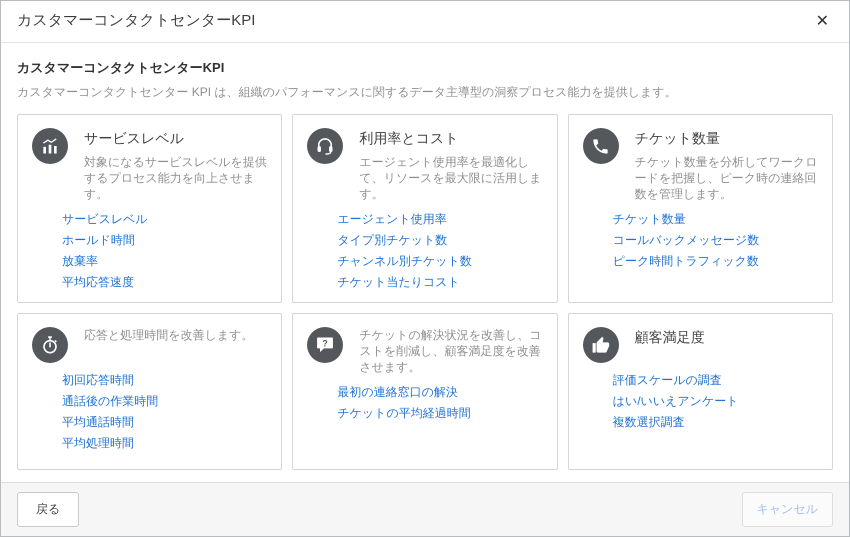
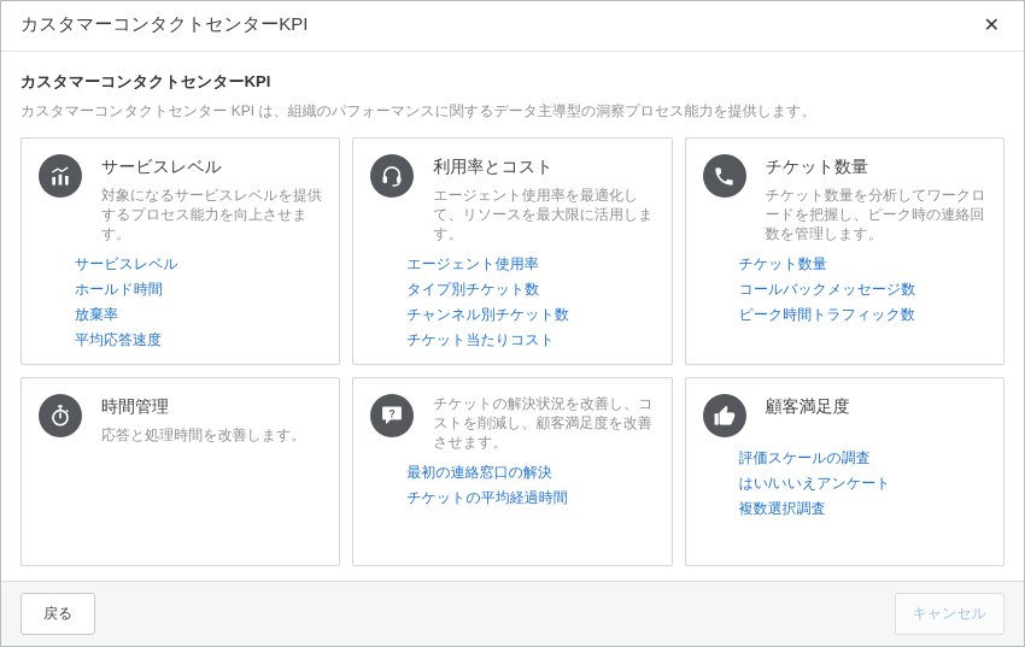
  カスタマーコンタクトセンターKPI
  ✕
  カスタマーコンタクトセンターKPI
  カスタマーコンタクトセンター KPI は、組織のパフォーマンスに関するデータ主導型の洞察プロセス能力を提供します。
  サービスレベル
  対象になるサービスレベルを提供するプロセス能力を向上させます。
  サービスレベル
  ホールド時間
  放棄率
  平均応答速度
  利用率とコスト
  エージェント使用率を最適化して、リソースを最大限に活用します。
  エージェント使用率
  タイプ別チケット数
  チャンネル別チケット数
  チケット当たりコスト
  チケット数量
  チケット数量を分析してワークロードを把握し、ピーク時の連絡回数を管理します。
  チケット数量
  コールバックメッセージ数
  ピーク時間トラフィック数
+ 時間管理
  応答と処理時間を改善します。
- 初回応答時間
- 通話後の作業時間
- 平均通話時間
- 平均処理時間
  ?
  チケットの解決状況を改善し、コストを削減し、顧客満足度を改善させます。
  最初の連絡窓口の解決
  チケットの平均経過時間
  顧客満足度
  評価スケールの調査
  はい/いいえアンケート
  複数選択調査
  戻る
  キャンセル
